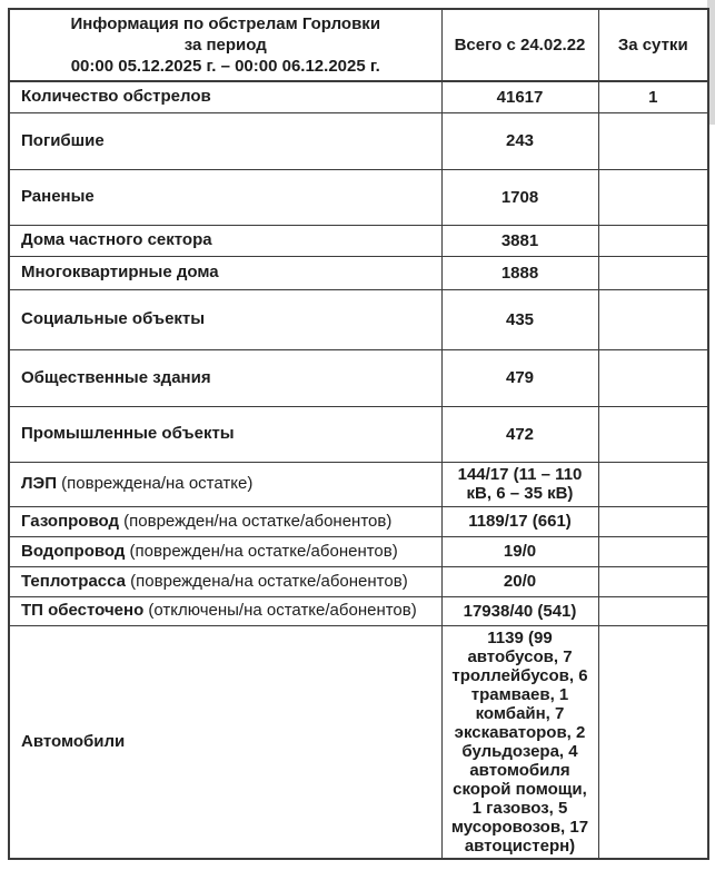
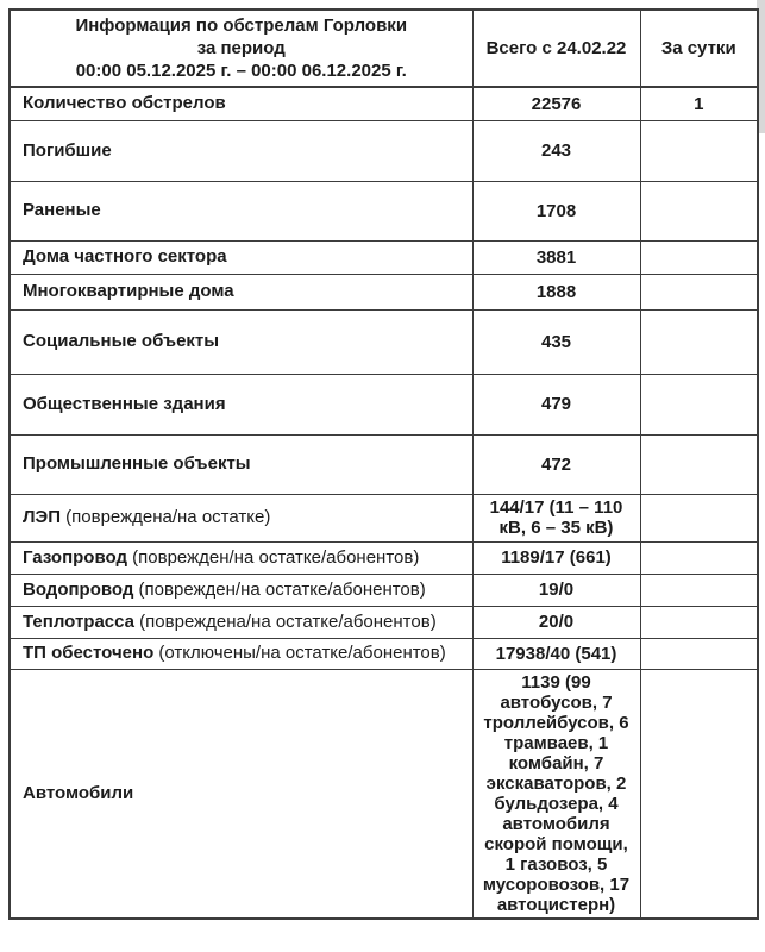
  Информация по обстрелам Горловки за период 00:00 05.12.2025 г. – 00:00 06.12.2025 г.	Всего с 24.02.22	За сутки
- Количество обстрелов	41617	1
+ Количество обстрелов	22576	1
  Погибшие	243
  Раненые	1708
  Дома частного сектора	3881
  Многоквартирные дома	1888
  Социальные объекты	435
  Общественные здания	479
  Промышленные объекты	472
  ЛЭП (повреждена/на остатке)	144/17 (11 – 110 кВ, 6 – 35 кВ)
  Газопровод (поврежден/на остатке/абонентов)	1189/17 (661)
  Водопровод (поврежден/на остатке/абонентов)	19/0
  Теплотрасса (повреждена/на остатке/абонентов)	20/0
  ТП обесточено (отключены/на остатке/абонентов)	17938/40 (541)
  Автомобили	1139 (99 автобусов, 7 троллейбусов, 6 трамваев, 1 комбайн, 7 экскаваторов, 2 бульдозера, 4 автомобиля скорой помощи, 1 газовоз, 5 мусоровозов, 17 автоцистерн)
